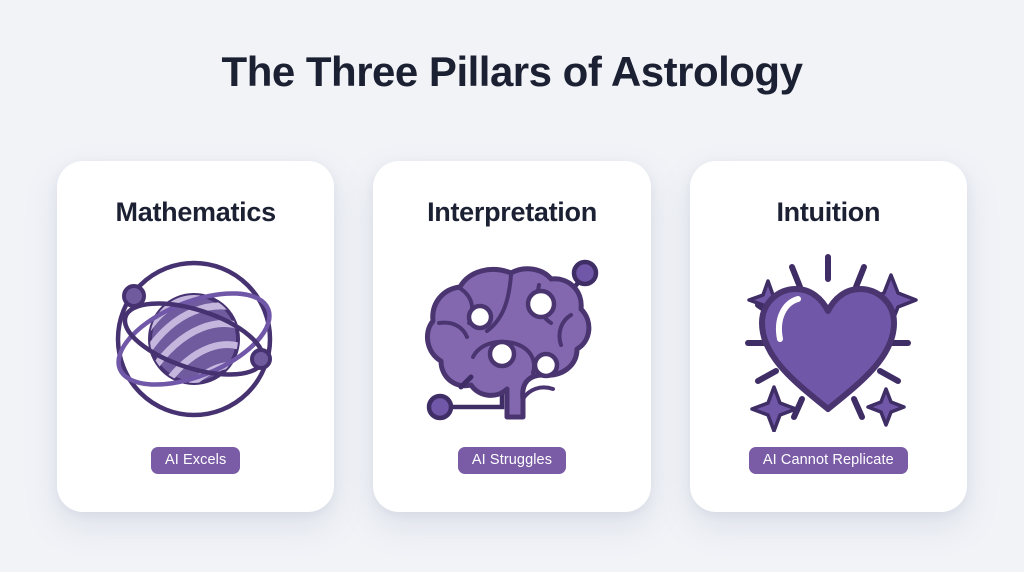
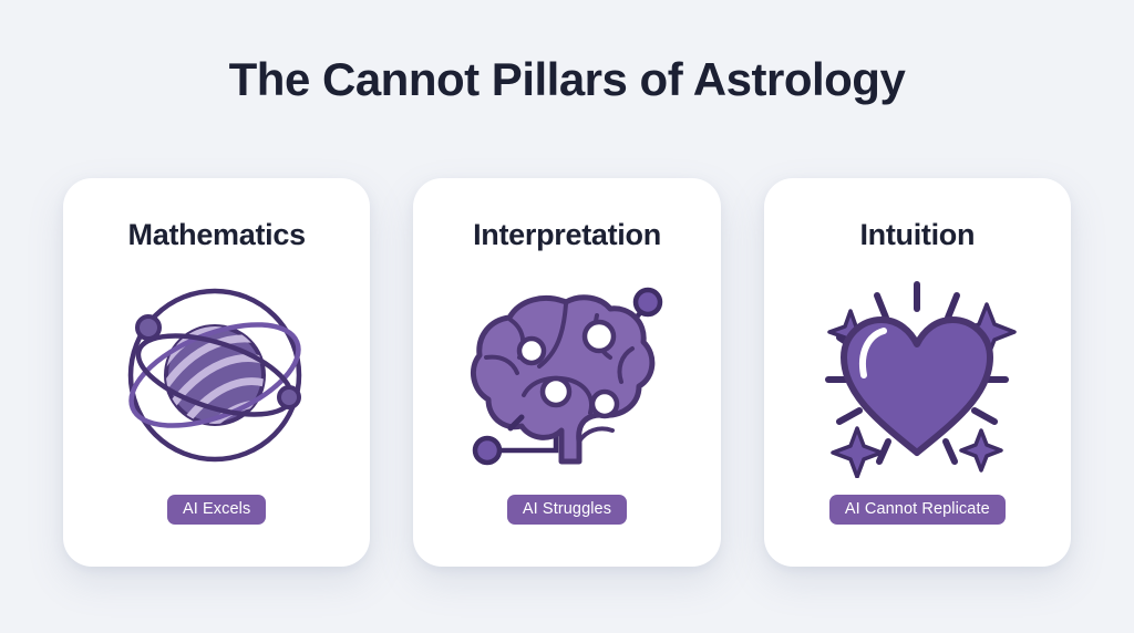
- The Three Pillars of Astrology
+ The Cannot Pillars of Astrology
  Mathematics
  AI Excels
  Interpretation
  AI Struggles
  Intuition
  AI Cannot Replicate
